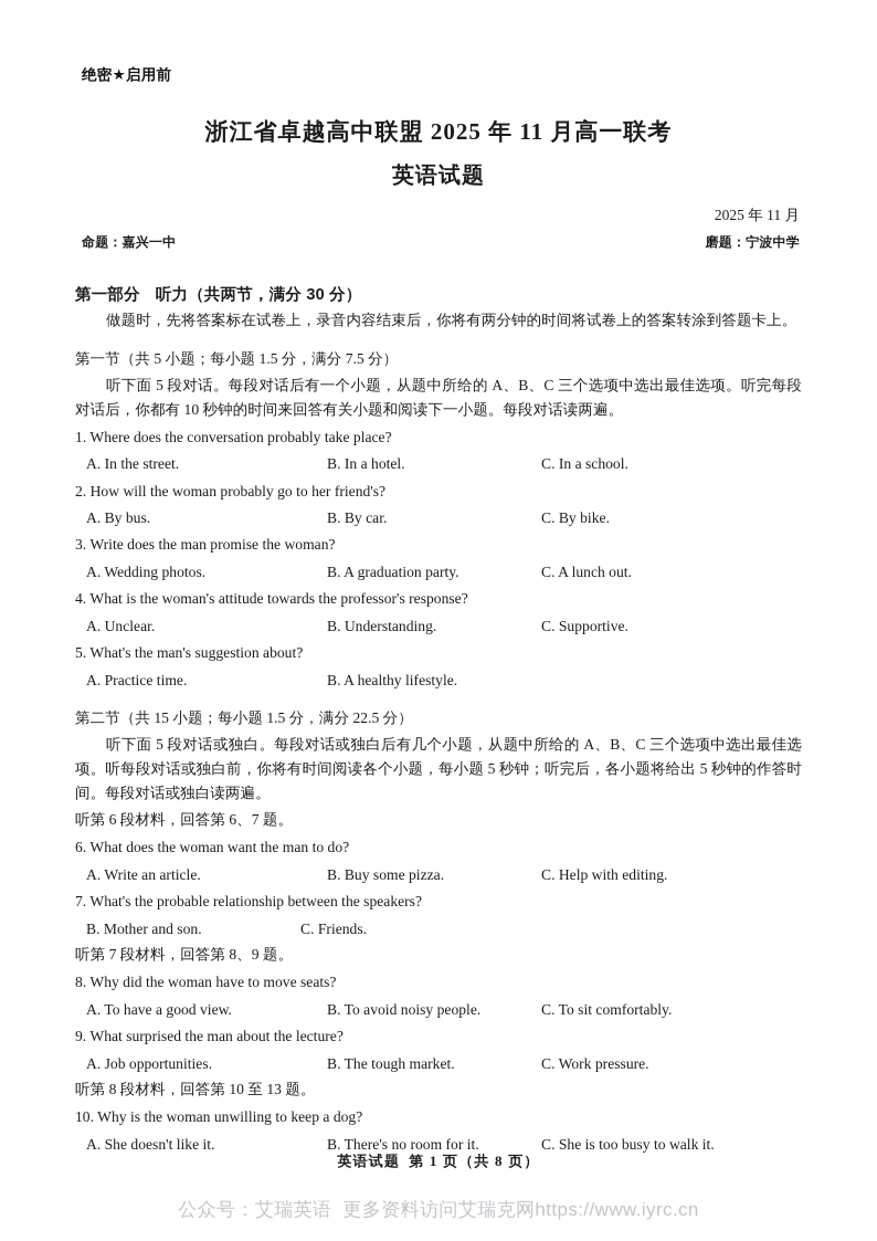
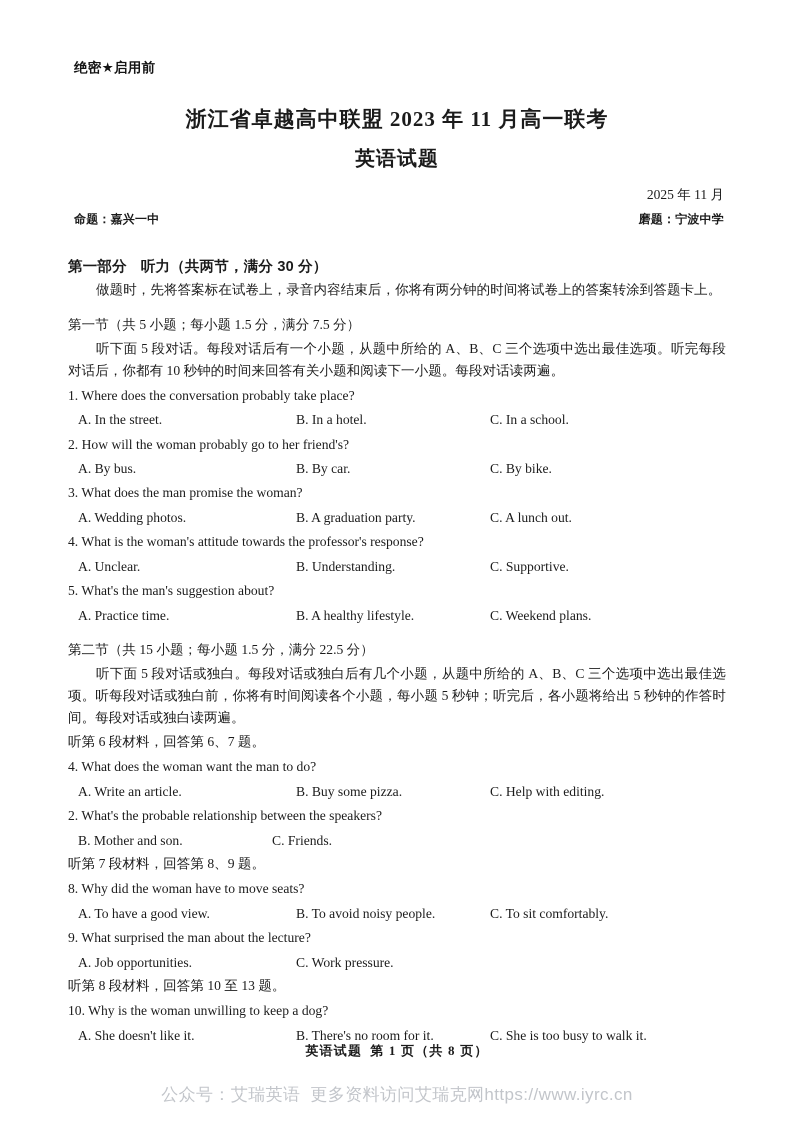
  绝密★启用前
- 浙江省卓越高中联盟 2025 年 11 月高一联考
+ 浙江省卓越高中联盟 2023 年 11 月高一联考
  英语试题
  2025 年 11 月
  命题：嘉兴一中
  磨题：宁波中学
  第一部分 听力（共两节，满分 30 分）
  做题时，先将答案标在试卷上，录音内容结束后，你将有两分钟的时间将试卷上的答案转涂到答题卡上。
  第一节（共 5 小题；每小题 1.5 分，满分 7.5 分）
  听下面 5 段对话。每段对话后有一个小题，从题中所给的 A、B、C 三个选项中选出最佳选项。听完每段对话后，你都有 10 秒钟的时间来回答有关小题和阅读下一小题。每段对话读两遍。
  1. Where does the conversation probably take place?
  A. In the street.
  B. In a hotel.
  C. In a school.
  2. How will the woman probably go to her friend's?
  A. By bus.
  B. By car.
  C. By bike.
- 3. Write does the man promise the woman?
+ 3. What does the man promise the woman?
  A. Wedding photos.
  B. A graduation party.
  C. A lunch out.
  4. What is the woman's attitude towards the professor's response?
  A. Unclear.
  B. Understanding.
  C. Supportive.
  5. What's the man's suggestion about?
  A. Practice time.
  B. A healthy lifestyle.
+ C. Weekend plans.
  第二节（共 15 小题；每小题 1.5 分，满分 22.5 分）
  听下面 5 段对话或独白。每段对话或独白后有几个小题，从题中所给的 A、B、C 三个选项中选出最佳选项。听每段对话或独白前，你将有时间阅读各个小题，每小题 5 秒钟；听完后，各小题将给出 5 秒钟的作答时间。每段对话或独白读两遍。
  听第 6 段材料，回答第 6、7 题。
- 6. What does the woman want the man to do?
+ 4. What does the woman want the man to do?
  A. Write an article.
  B. Buy some pizza.
  C. Help with editing.
- 7. What's the probable relationship between the speakers?
+ 2. What's the probable relationship between the speakers?
  B. Mother and son.
  C. Friends.
  听第 7 段材料，回答第 8、9 题。
  8. Why did the woman have to move seats?
  A. To have a good view.
  B. To avoid noisy people.
  C. To sit comfortably.
  9. What surprised the man about the lecture?
  A. Job opportunities.
- B. The tough market.
  C. Work pressure.
  听第 8 段材料，回答第 10 至 13 题。
  10. Why is the woman unwilling to keep a dog?
  A. She doesn't like it.
  B. There's no room for it.
  C. She is too busy to walk it.
  英语试题 第 1 页（共 8 页）
  公众号：艾瑞英语 更多资料访问艾瑞克网https://www.iyrc.cn
